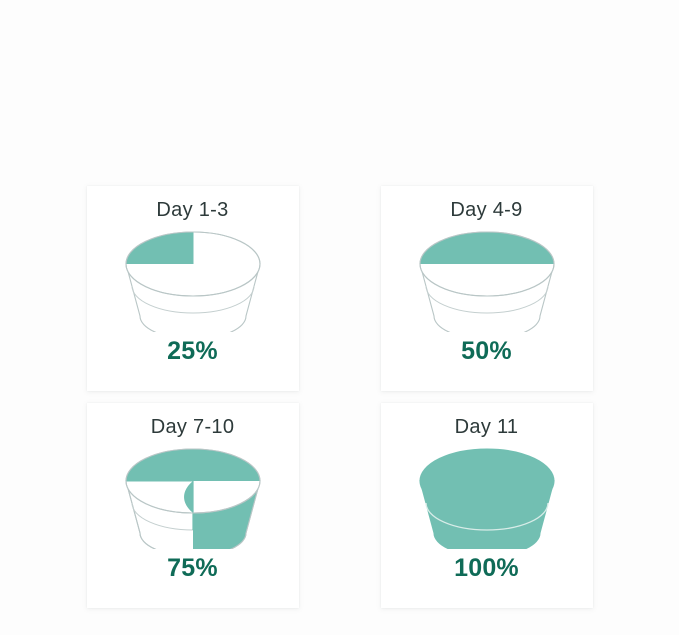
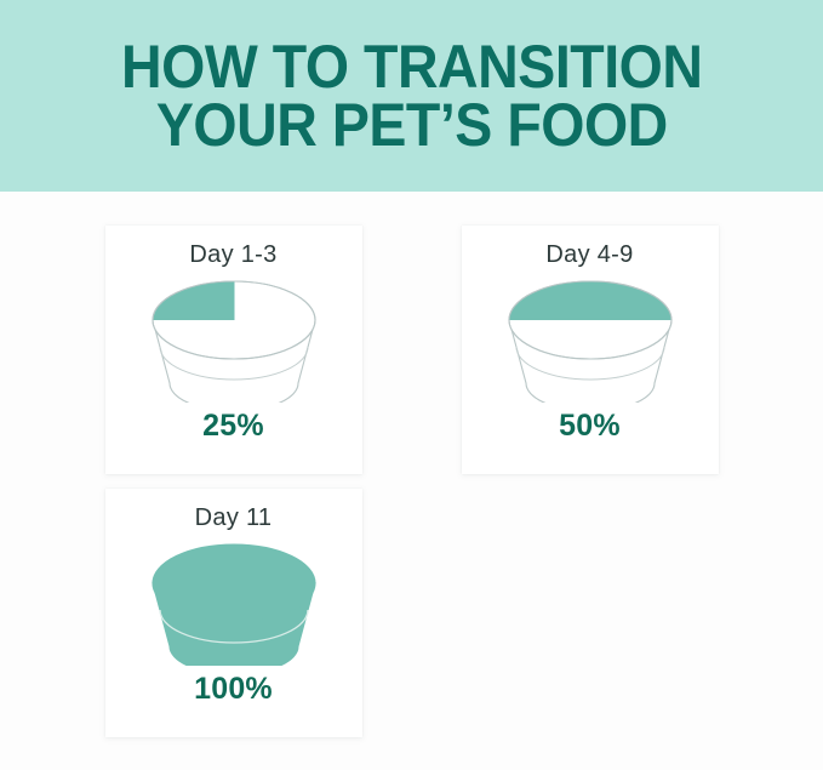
+ HOW TO TRANSITION
+ YOUR PET’S FOOD
  Day 1-3
  25%
  Day 4-9
  50%
- Day 7-10
- 75%
  Day 11
  100%
